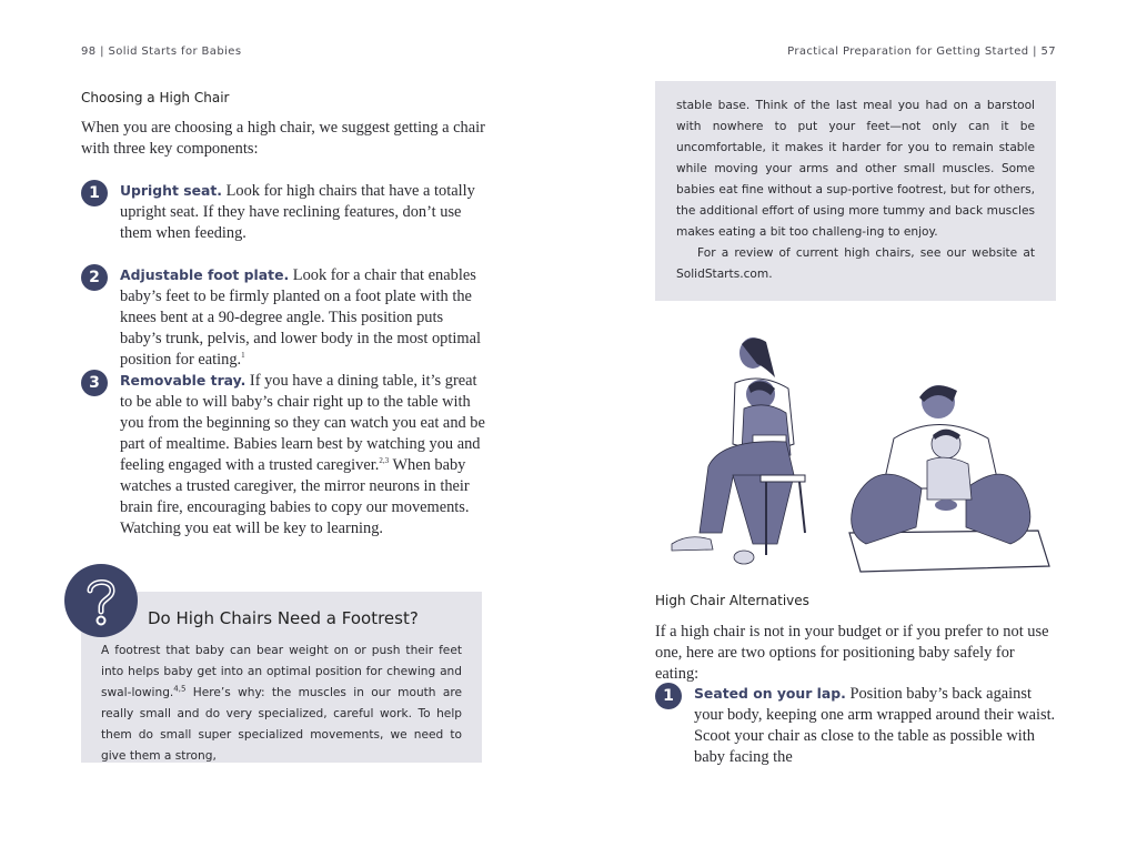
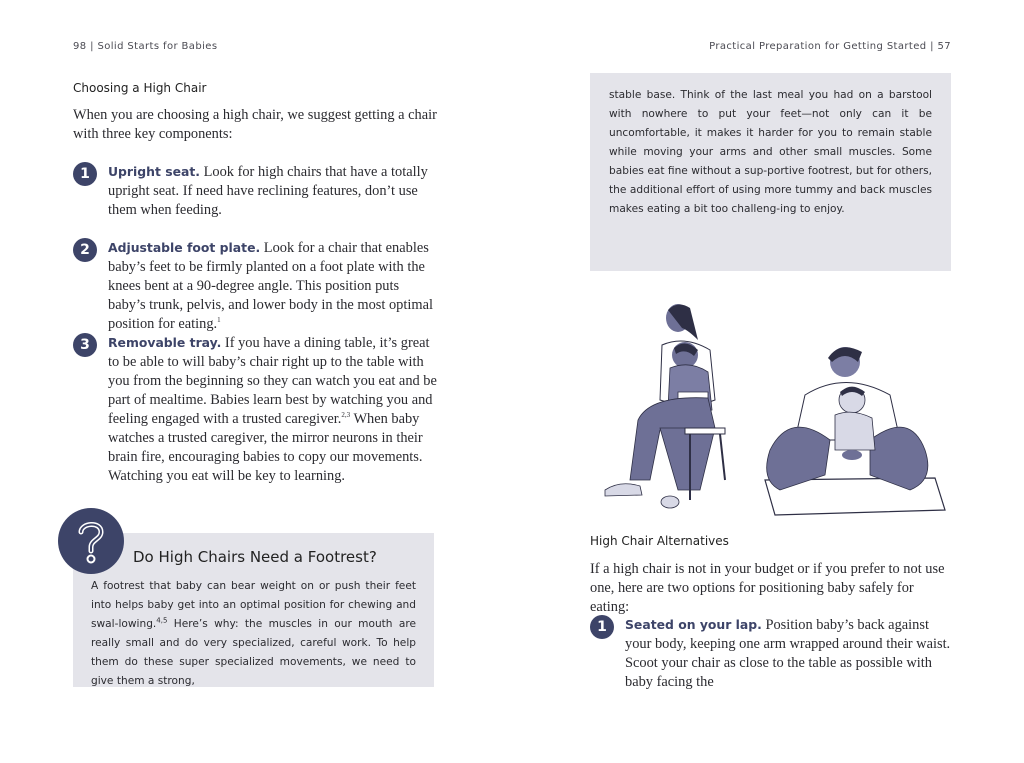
  98 | Solid Starts for Babies
  Choosing a High Chair
  When you are choosing a high chair, we suggest getting a chair with three key components:
  1
- Upright seat. Look for high chairs that have a totally upright seat. If they have reclining features, don’t use them when feeding.
+ Upright seat. Look for high chairs that have a totally upright seat. If need have reclining features, don’t use them when feeding.
  2
  Adjustable foot plate. Look for a chair that enables baby’s feet to be firmly planted on a foot plate with the knees bent at a 90-degree angle. This position puts baby’s trunk, pelvis, and lower body in the most optimal position for eating.1
  3
  Removable tray. If you have a dining table, it’s great to be able to will baby’s chair right up to the table with you from the beginning so they can watch you eat and be part of mealtime. Babies learn best by watching you and feeling engaged with a trusted caregiver.2,3 When baby watches a trusted caregiver, the mirror neurons in their brain fire, encouraging babies to copy our movements. Watching you eat will be key to learning.
- A footrest that baby can bear weight on or push their feet into helps baby get into an optimal position for chewing and swal-lowing.4,5 Here’s why: the muscles in our mouth are really small and do very specialized, careful work. To help them do small super specialized movements, we need to give them a strong,
+ A footrest that baby can bear weight on or push their feet into helps baby get into an optimal position for chewing and swal-lowing.4,5 Here’s why: the muscles in our mouth are really small and do very specialized, careful work. To help them do these super specialized movements, we need to give them a strong,
  Do High Chairs Need a Footrest?
  Practical Preparation for Getting Started | 57
  stable base. Think of the last meal you had on a barstool with nowhere to put your feet—not only can it be uncomfortable, it makes it harder for you to remain stable while moving your arms and other small muscles. Some babies eat fine without a sup-portive footrest, but for others, the additional effort of using more tummy and back muscles makes eating a bit too challeng-ing to enjoy.
- For a review of current high chairs, see our website at SolidStarts.com.
  High Chair Alternatives
  If a high chair is not in your budget or if you prefer to not use one, here are two options for positioning baby safely for eating:
  1
  Seated on your lap. Position baby’s back against your body, keeping one arm wrapped around their waist. Scoot your chair as close to the table as possible with baby facing the
